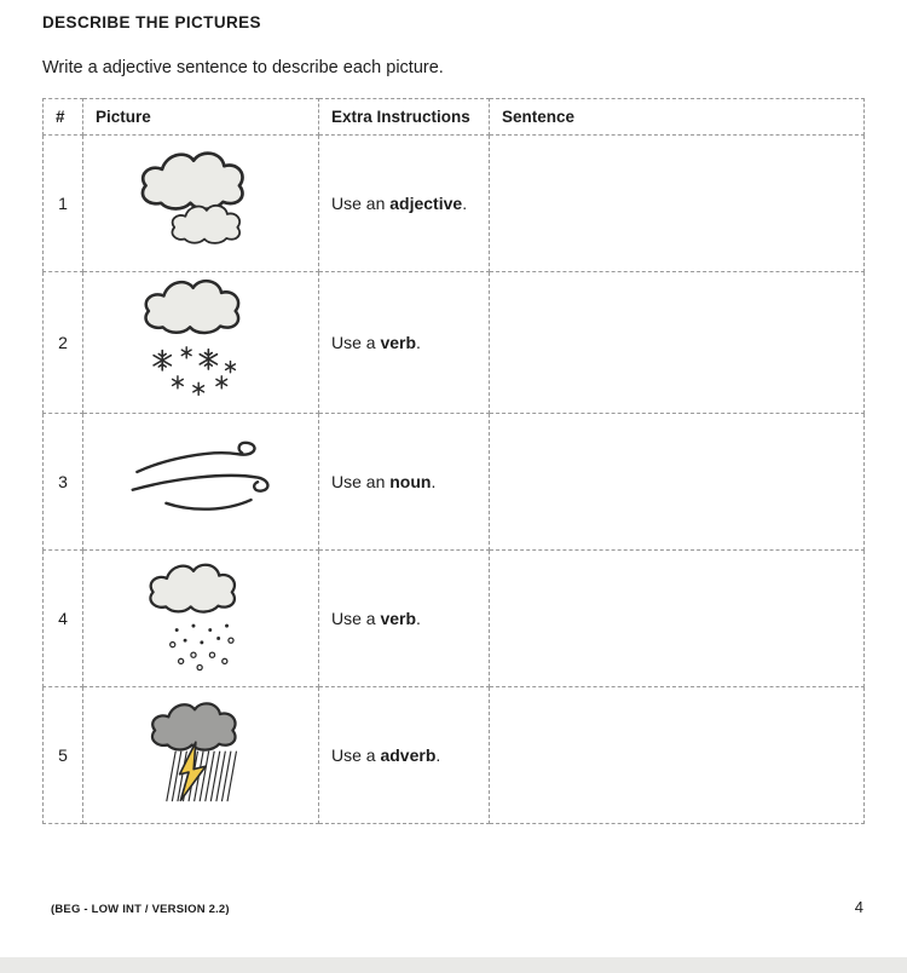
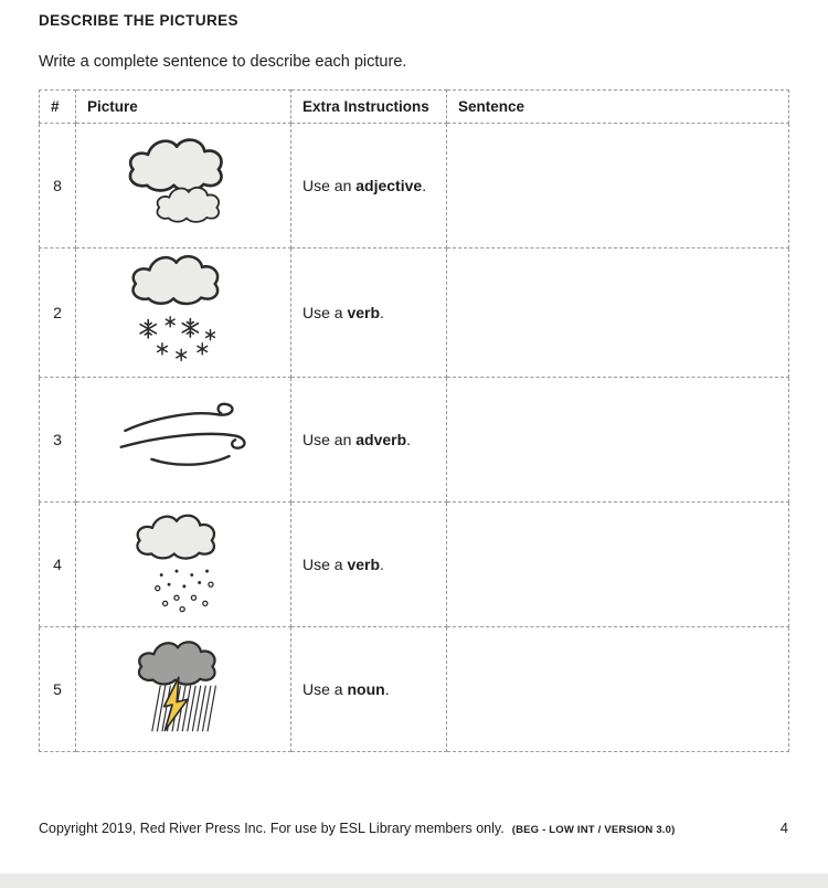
  DESCRIBE THE PICTURES
- Write a adjective sentence to describe each picture.
+ Write a complete sentence to describe each picture.
  #	Picture	Extra Instructions	Sentence
- 1		Use an adjective.
+ 8		Use an adjective.
  2		Use a verb.
- 3		Use an noun.
+ 3		Use an adverb.
  4		Use a verb.
- 5		Use a adverb.
+ 5		Use a noun.
+ Copyright 2019, Red River Press Inc. For use by ESL Library members only.
- (BEG - LOW INT / VERSION 2.2)
+ (BEG - LOW INT / VERSION 3.0)
  4
